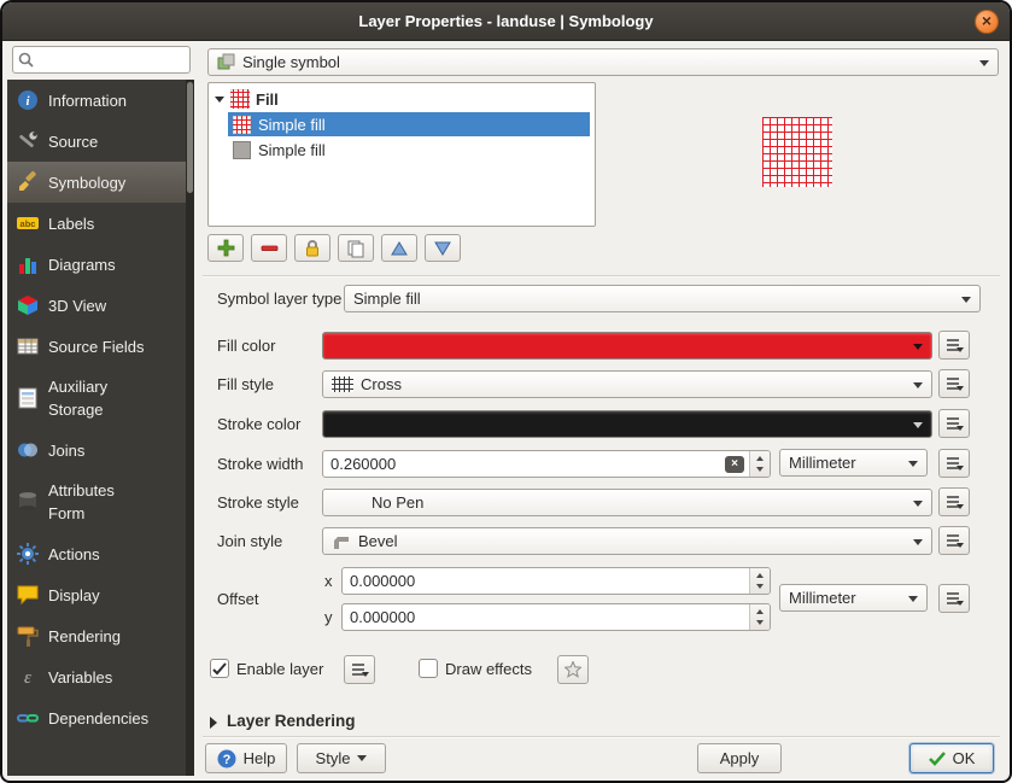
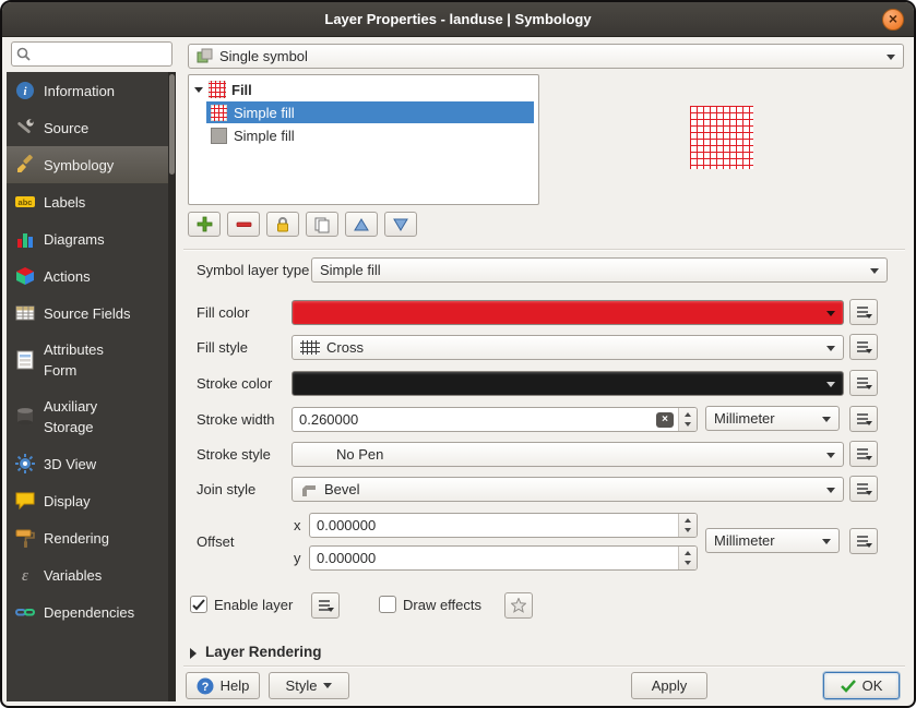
  Layer Properties - landuse | Symbology
  ×
  i
  Information
  Source
  Symbology
  abc
  Labels
  Diagrams
- 3D View
+ Actions
  Source Fields
- Auxiliary Storage
+ Attributes Form
- Joins
- Attributes Form
+ Auxiliary Storage
- Actions
+ 3D View
  Display
  Rendering
  ε
  Variables
  Dependencies
  Single symbol
  Fill
  Simple fill
  Simple fill
  Symbol layer type
  Simple fill
  Fill color
  Fill style
  Cross
  Stroke color
  Stroke width
  0.260000
  ×
  Millimeter
  Stroke style
  No Pen
  Join style
  Bevel
  Offset
  x
  0.000000
  y
  0.000000
  Millimeter
  Enable layer
  Draw effects
  Layer Rendering
  ?
  Help
  Style
  Apply
  OK
